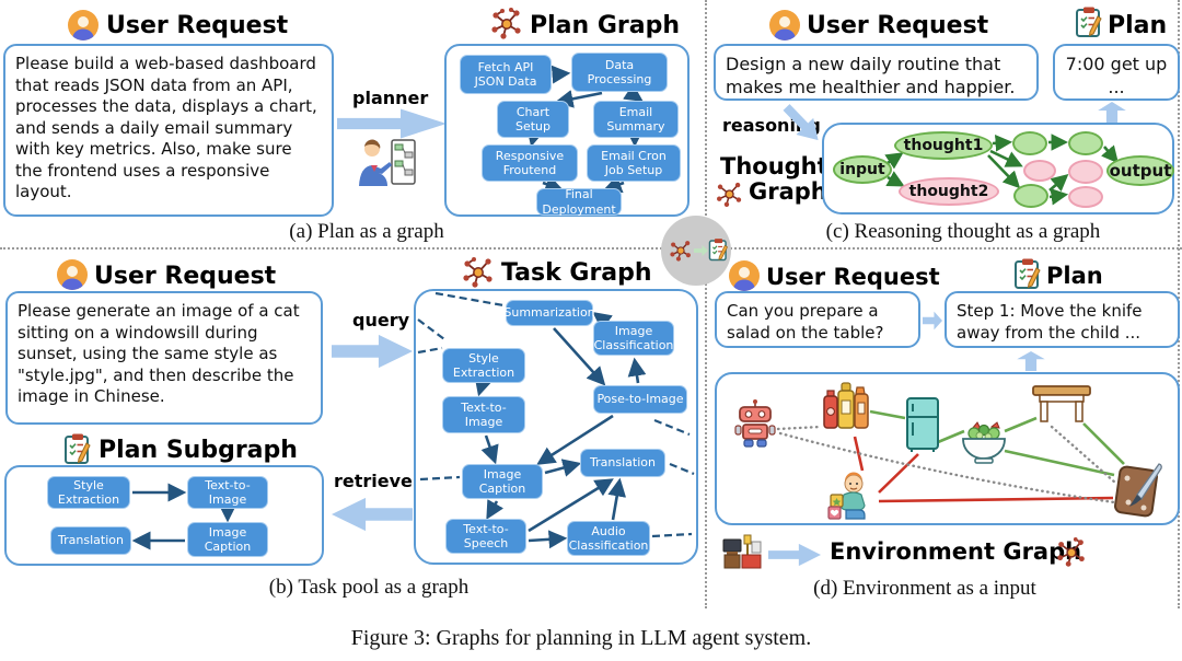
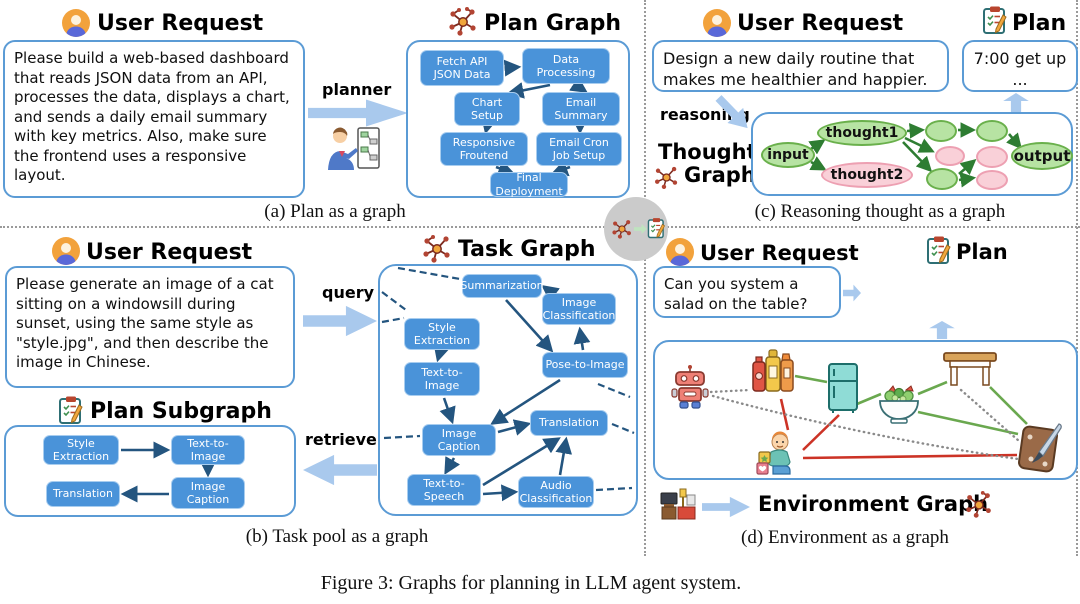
  User Request
  Please build a web-based dashboard that reads JSON data from an API, processes the data, displays a chart, and sends a daily email summary with key metrics. Also, make sure the frontend uses a responsive layout.
  planner
  Plan Graph
  Fetch API
  JSON Data
  Data
  Processing
  Chart
  Setup
  Email
  Summary
  Responsive
  Froutend
  Email Cron
  Job Setup
  Final
  Deployment
  (a) Plan as a graph
  User Request
  Plan
  Design a new daily routine that makes me healthier and happier.
  7:00 get up
  ...
  reasoni
  Though
  Graph
  input
  thought1
  thought2
  output
  (c) Reasoning thought as a graph
  User Request
  Please generate an image of a cat sitting on a windowsill during sunset, using the same style as "style.jpg", and then describe the image in Chinese.
  query
  retrieve
  Task Graph
  Summarization
  Image
  Classification
  Style
  Extraction
  Text-to-
  Image
  Pose-to-Image
  Image
  Caption
  Translation
  Text-to-
  Speech
  Audio
  Classification
  Plan Subgraph
  Style
  Extraction
  Text-to-
  Image
  Translation
  Image
  Caption
  (b) Task pool as a graph
  User Request
  Plan
- Can you prepare a salad on the table?
+ Can you system a salad on the table?
- Step 1: Move the knife away from the child ...
  Environment Grap
- (d) Environment as a input
+ (d) Environment as a graph
  Figure 3: Graphs for planning in LLM agent system.
